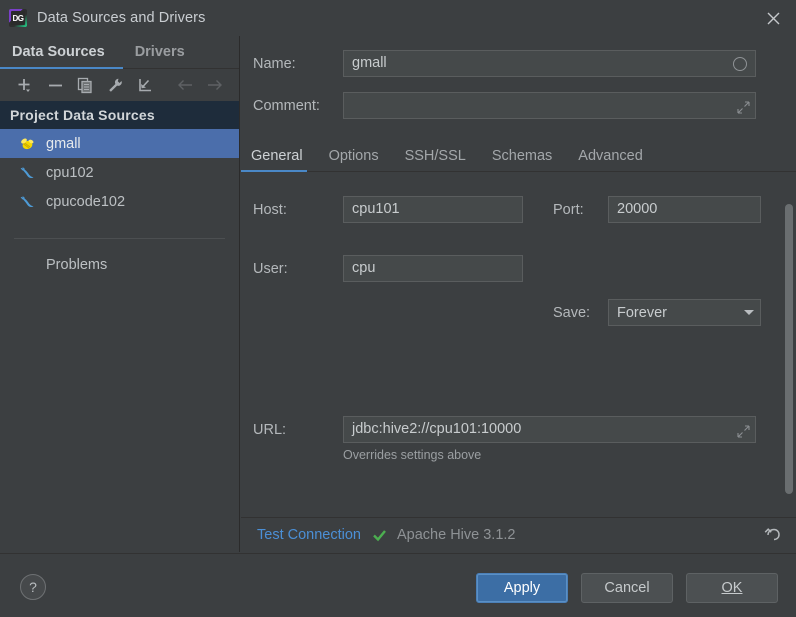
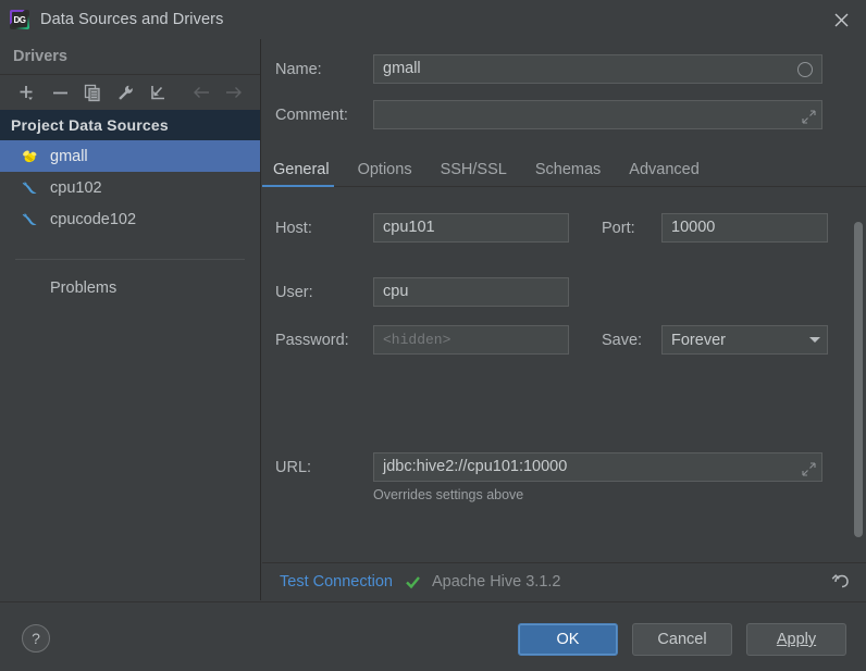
  DG
  Data Sources and Drivers
- Data Sources
  Drivers
  Project Data Sources
  gmall
  cpu102
  cpucode102
  Problems
  Name:
  gmall
  Comment:
  General
  Options
  SSH/SSL
  Schemas
  Advanced
  Host:
  cpu101
  Port:
- 20000
+ 10000
  User:
  cpu
+ Password:
+ <hidden>
  Save:
  Forever
  URL:
  jdbc:hive2://cpu101:10000
  Overrides settings above
  Test Connection
  Apache Hive 3.1.2
  ?
- Apply
+ OK
  Cancel
- OK
+ Apply
